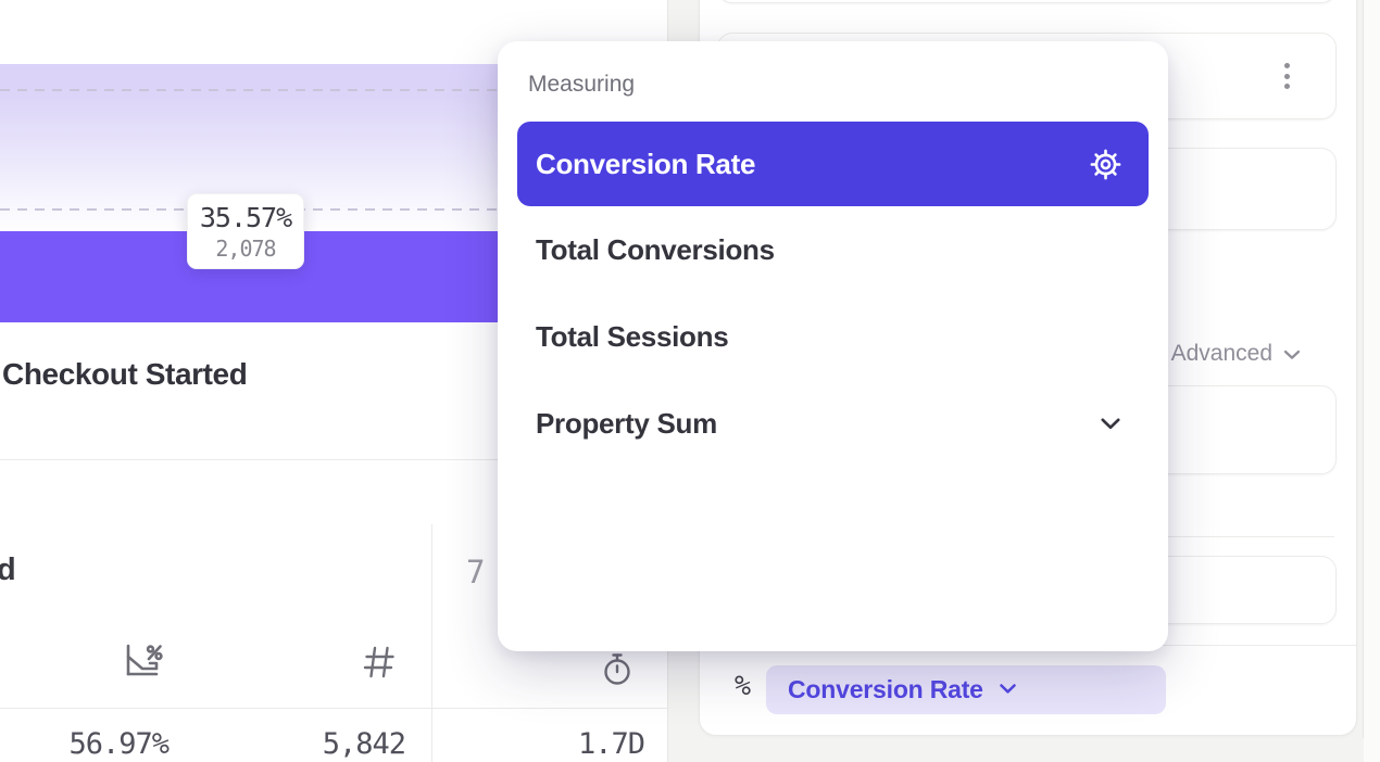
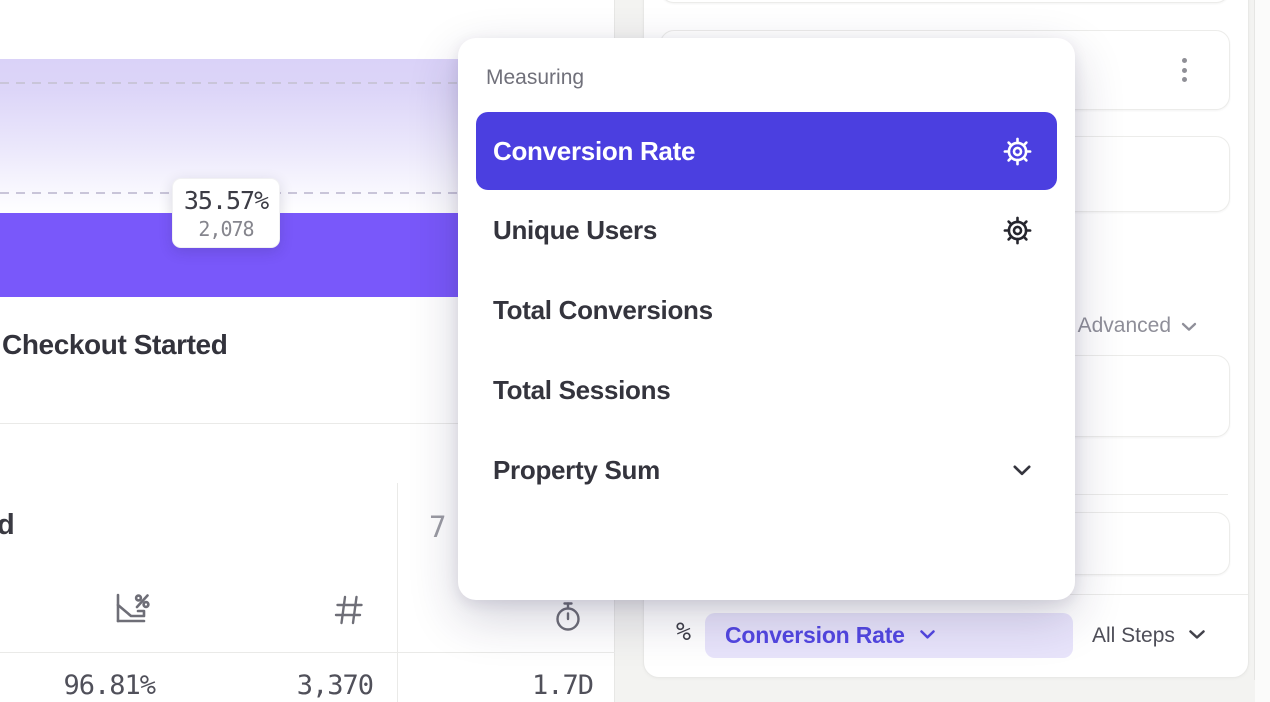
  35.57%
  2,078
  Checkout Started
  d
  7
- 56.97%
+ 96.81%
- 5,842
+ 3,370
  1.7D
  Advanced
  %
  Conversion Rate
+ All Steps
  Measuring
  Conversion Rate
+ Unique Users
  Total Conversions
  Total Sessions
  Property Sum
